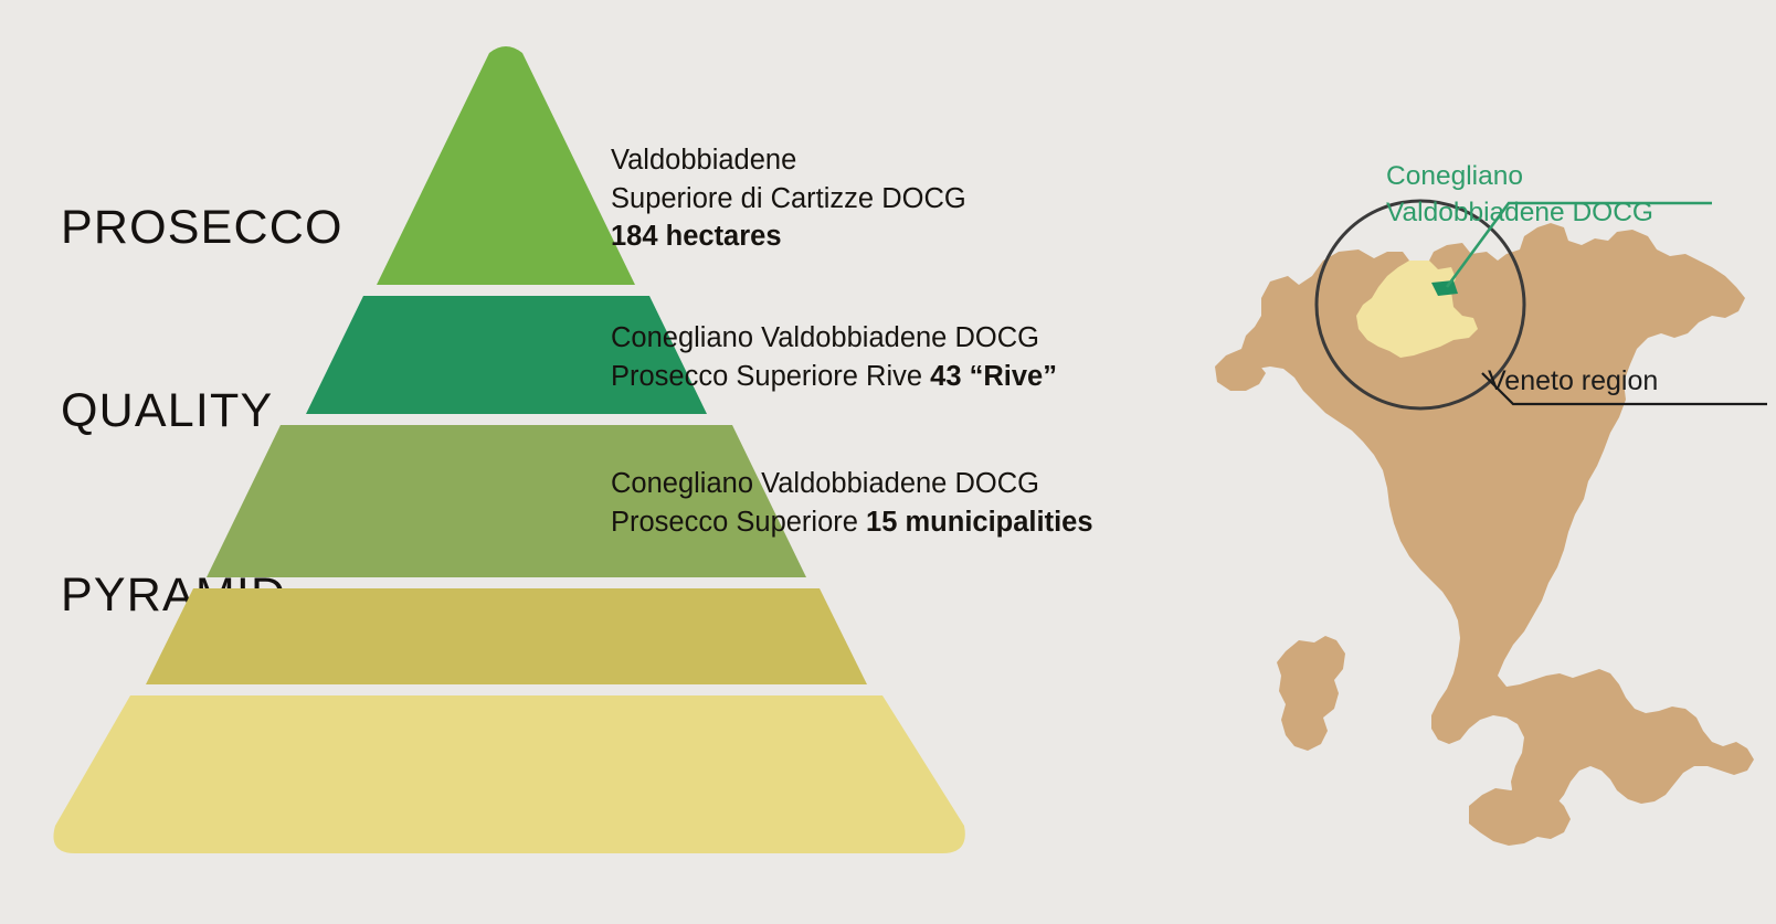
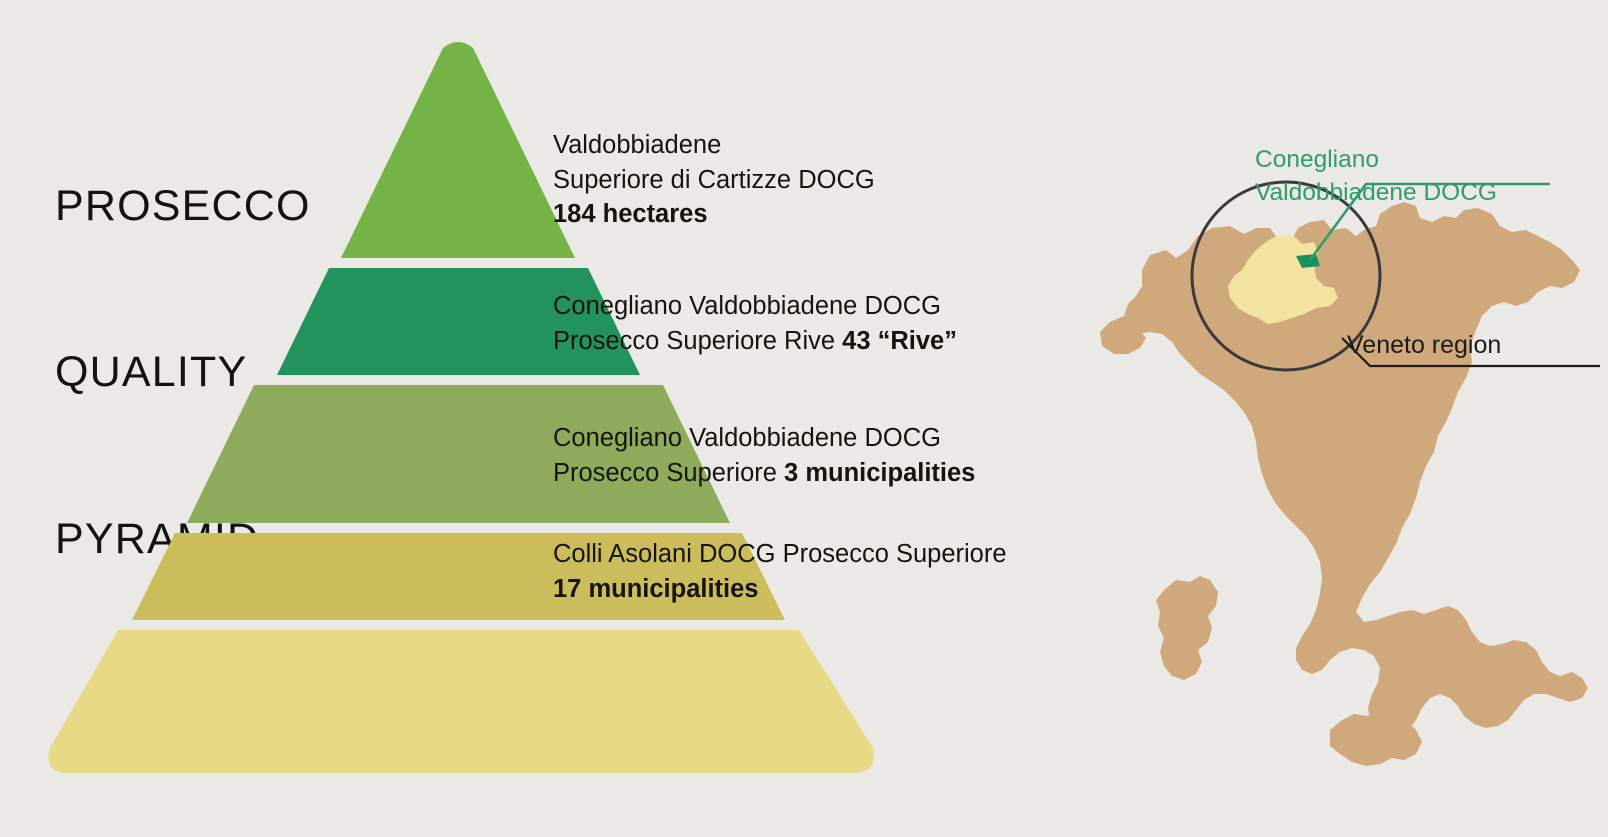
  PROSECCO
  QUALITY
  Valdobbiadene
  Superiore di Cartizze DOCG
  184 hectares
  Conegliano Valdobbiadene DOCG
  Prosecco Superiore Rive 43 “Rive”
  Conegliano Valdobbiadene DOCG
- Prosecco Superiore 15 municipalities
+ Prosecco Superiore 3 municipalities
+ Colli Asolani DOCG Prosecco Superiore
+ 17 municipalities
  Conegliano
  Valdobbiadene DOCG
  Veneto region
